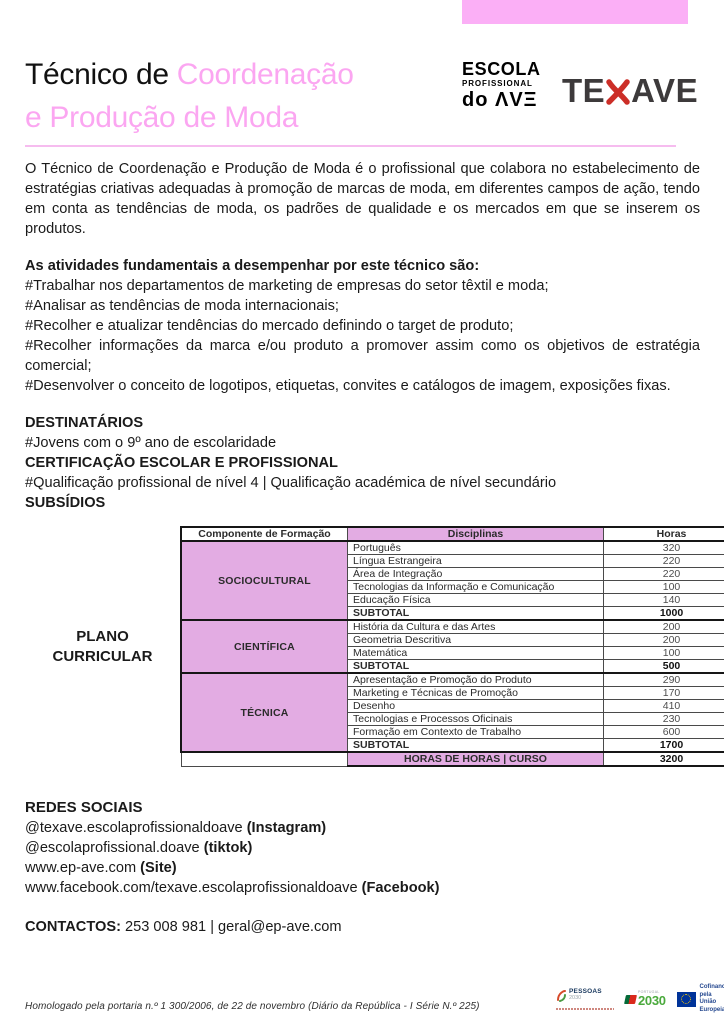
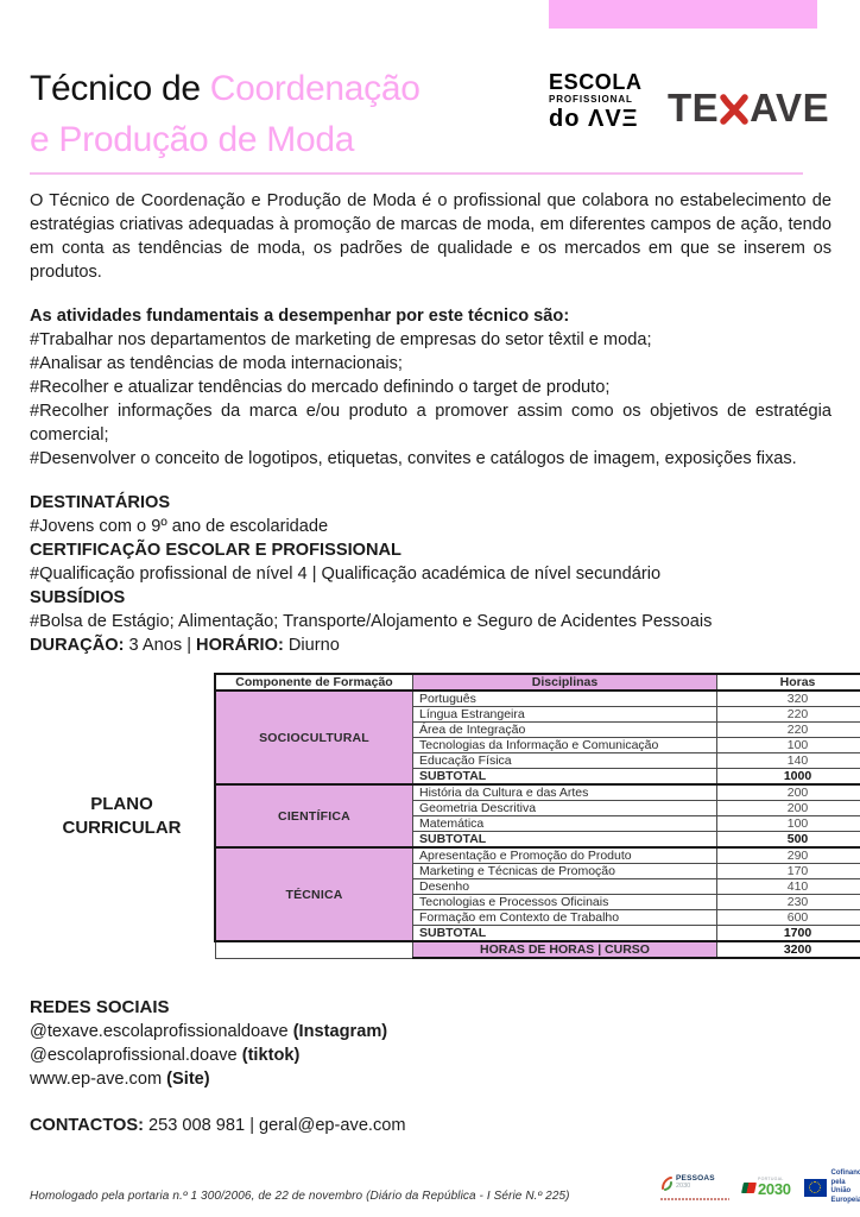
  Técnico de Coordenação
  e Produção de Moda
  ESCOLA
  PROFISSIONAL
  do ΛVΞ
  TE
  AVE
  O Técnico de Coordenação e Produção de Moda é o profissional que colabora no estabelecimento de estratégias criativas adequadas à promoção de marcas de moda, em diferentes campos de ação, tendo em conta as tendências de moda, os padrões de qualidade e os mercados em que se inserem os produtos.
  As atividades fundamentais a desempenhar por este técnico são:
  #Trabalhar nos departamentos de marketing de empresas do setor têxtil e moda;
  #Analisar as tendências de moda internacionais;
  #Recolher e atualizar tendências do mercado definindo o target de produto;
  #Recolher informações da marca e/ou produto a promover assim como os objetivos de estratégia comercial;
  #Desenvolver o conceito de logotipos, etiquetas, convites e catálogos de imagem, exposições fixas.
  DESTINATÁRIOS
  #Jovens com o 9º ano de escolaridade
  CERTIFICAÇÃO ESCOLAR E PROFISSIONAL
  #Qualificação profissional de nível 4 | Qualificação académica de nível secundário
  SUBSÍDIOS
+ #Bolsa de Estágio; Alimentação; Transporte/Alojamento e Seguro de Acidentes Pessoais
+ DURAÇÃO: 3 Anos | HORÁRIO: Diurno
  PLANO CURRICULAR
  Componente de Formação	Disciplinas	Horas
  SOCIOCULTURAL	Português	320
  Língua Estrangeira	220
  Área de Integração	220
  Tecnologias da Informação e Comunicação	100
  Educação Física	140
  SUBTOTAL	1000
  CIENTÍFICA	História da Cultura e das Artes	200
  Geometria Descritiva	200
  Matemática	100
  SUBTOTAL	500
  TÉCNICA	Apresentação e Promoção do Produto	290
  Marketing e Técnicas de Promoção	170
  Desenho	410
  Tecnologias e Processos Oficinais	230
  Formação em Contexto de Trabalho	600
  SUBTOTAL	1700
  	HORAS DE HORAS | CURSO	3200
  REDES SOCIAIS
  @texave.escolaprofissionaldoave (Instagram)
  @escolaprofissional.doave (tiktok)
  www.ep-ave.com (Site)
- www.facebook.com/texave.escolaprofissionaldoave (Facebook)
  CONTACTOS: 253 008 981 | geral@ep-ave.com
  Homologado pela portaria n.º 1 300/2006, de 22 de novembro (Diário da República - I Série N.º 225)
  2030
